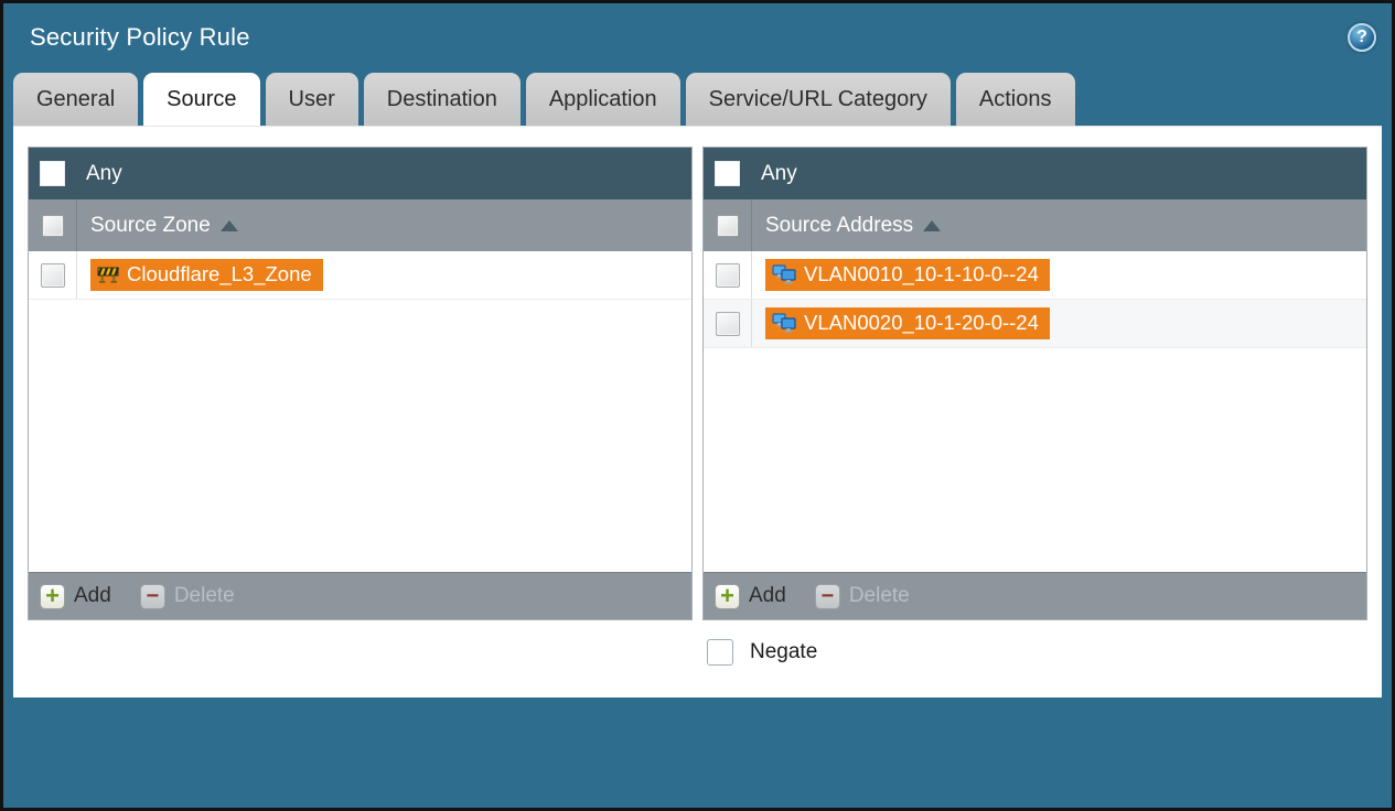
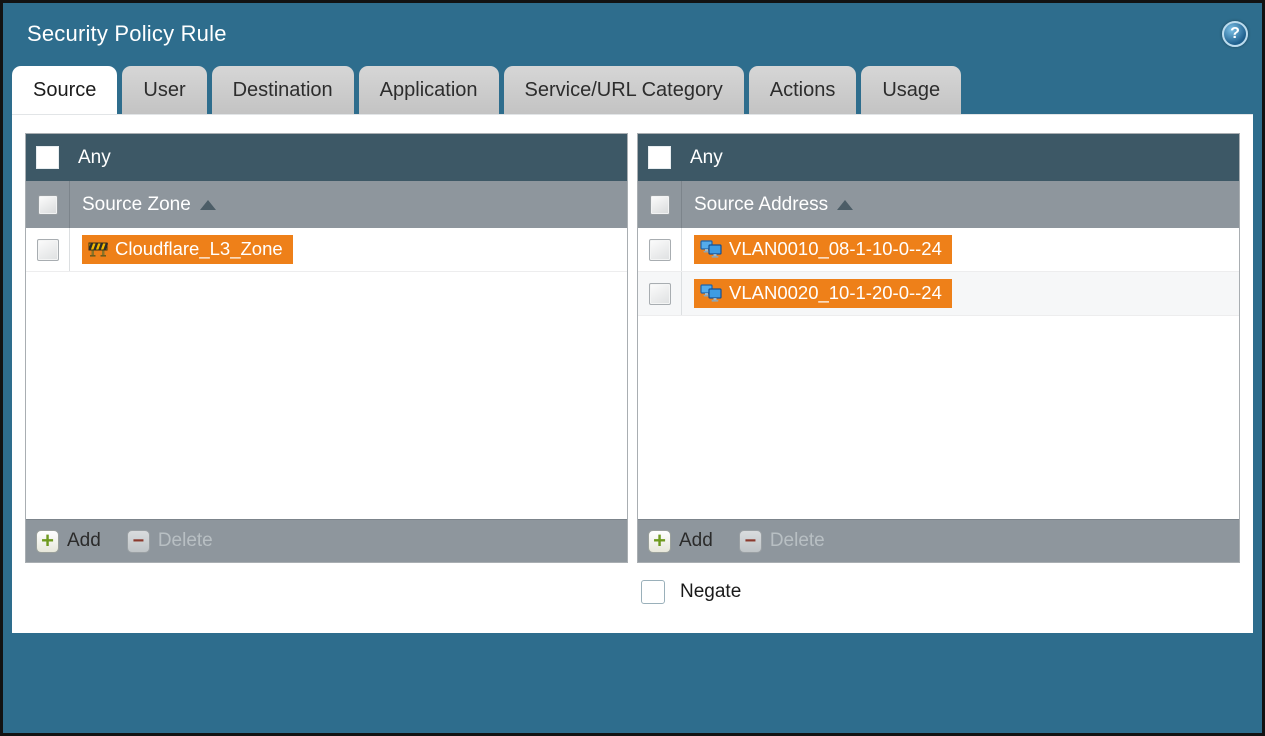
  Security Policy Rule
  ?
- General
  Source
  User
  Destination
  Application
  Service/URL Category
  Actions
+ Usage
  Any
  Source Zone
  Cloudflare_L3_Zone
  +
  Add
  −
  Delete
  Any
  Source Address
- VLAN0010_10-1-10-0--24
+ VLAN0010_08-1-10-0--24
  VLAN0020_10-1-20-0--24
  +
  Add
  −
  Delete
  Negate
